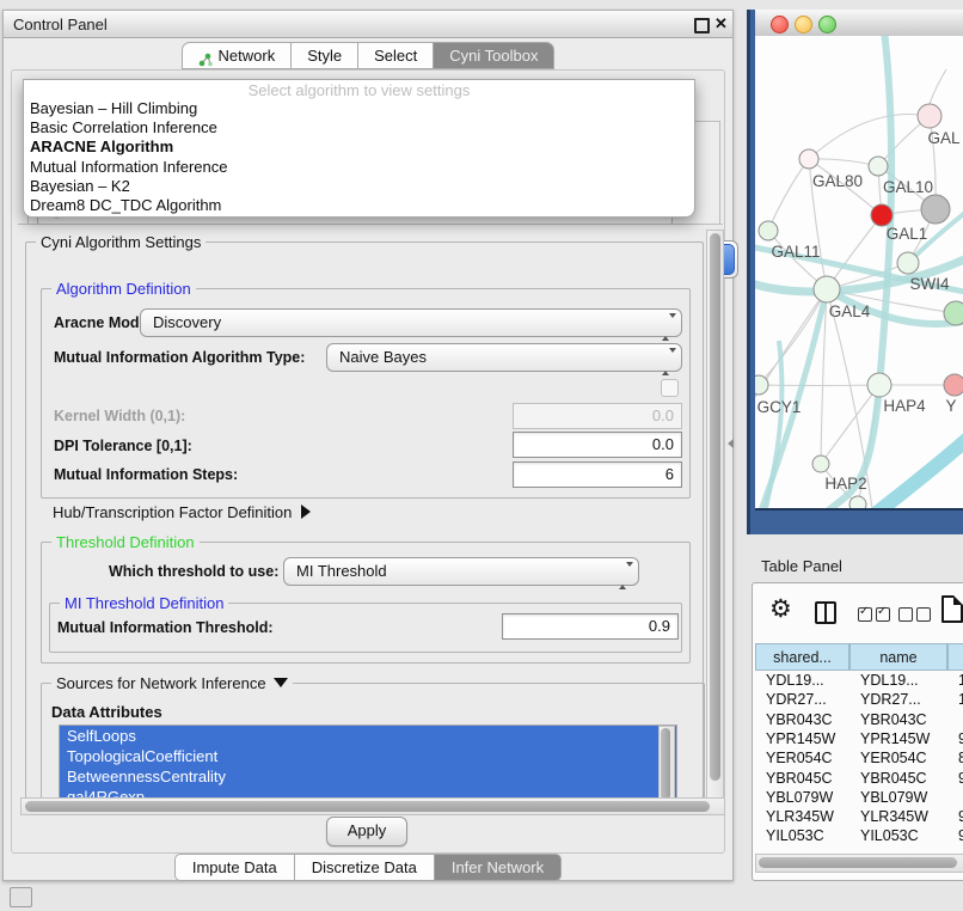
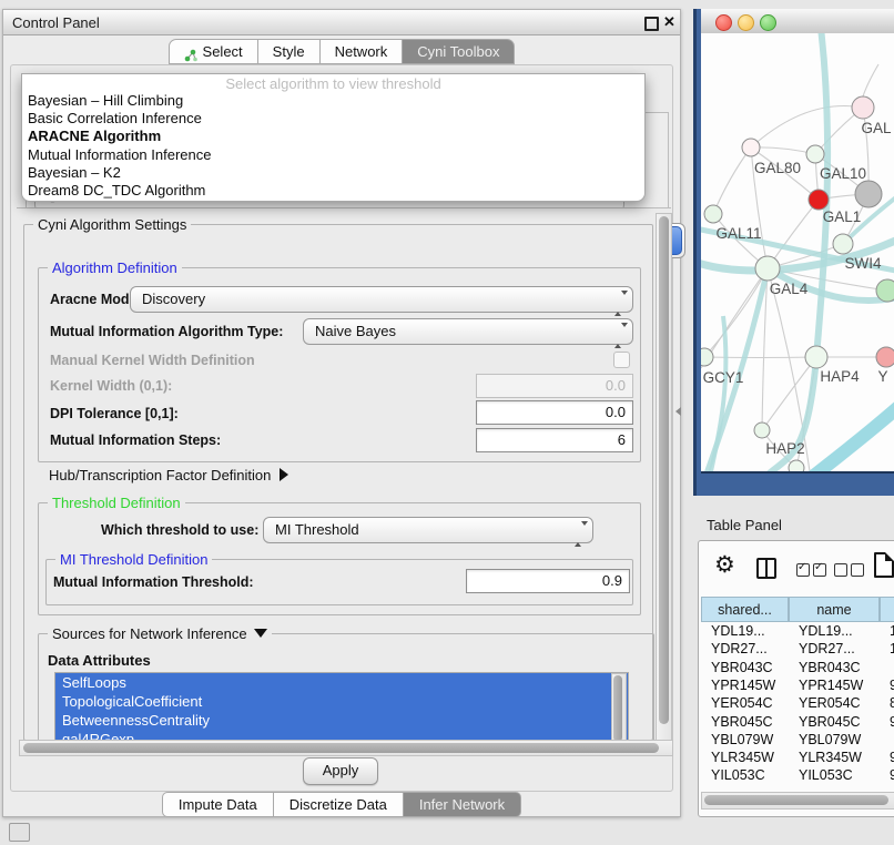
  Control Panel
  ✕
- Network
+ Select
  Style
- Select
+ Network
  Cyni Toolbox
- Select algorithm to view settings
+ Select algorithm to view threshold
  Bayesian – Hill Climbing
  Basic Correlation Inference
  ARACNE Algorithm
  Mutual Information Inference
  Bayesian – K2
  Dream8 DC_TDC Algorithm
  Cyni Algorithm Settings
  Algorithm Definition
  Aracne Mod
  Discovery
  Mutual Information Algorithm Type:
  Naive Bayes
+ Manual Kernel Width Definition
  Kernel Width (0,1):
  0.0
  DPI Tolerance [0,1]:
  0.0
  Mutual Information Steps:
  6
  Hub/Transcription Factor Definition
  Threshold Definition
  Which threshold to use:
  MI Threshold
  MI Threshold Definition
  Mutual Information Threshold:
  0.9
  Sources for Network Inference
  Data Attributes
  SelfLoops
  TopologicalCoefficient
  BetweennessCentrality
  Apply
  Impute Data
  Discretize Data
  Infer Network
  GAL
  GAL80
  GAL10
  GAL1
  GAL11
  SWI4
  GAL4
  GCY1
  HAP4
  Y
  HAP2
  Table Panel
  ⚙
  shared...
  name
  YDL19...
  YDL19...
  YDR27...
  YDR27...
  YBR043C
  YBR043C
  YPR145W
  YPR145W
  YER054C
  YER054C
  YBR045C
  YBR045C
  YBL079W
  YBL079W
  YLR345W
  YLR345W
  YIL053C
  YIL053C
